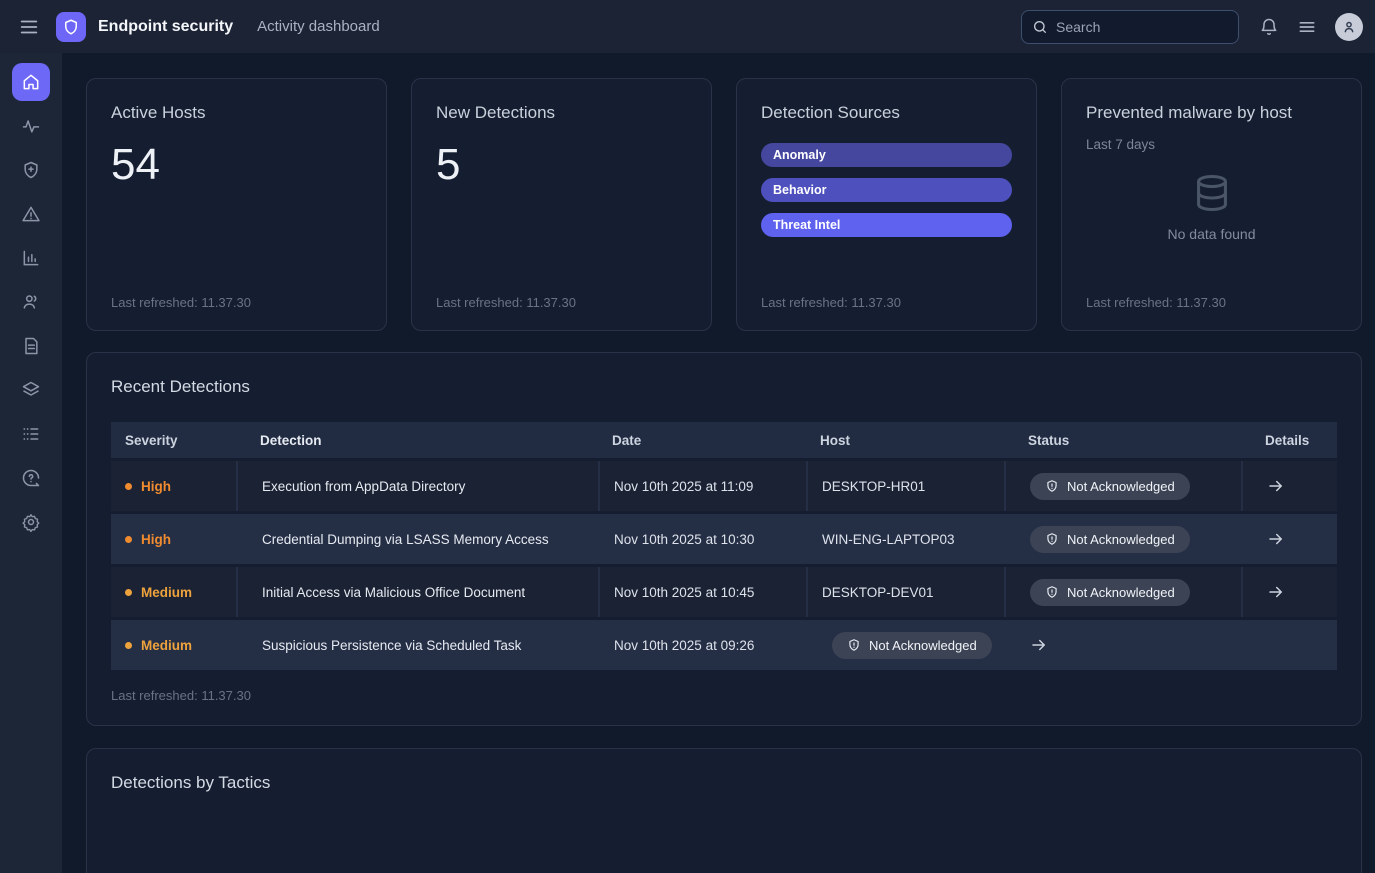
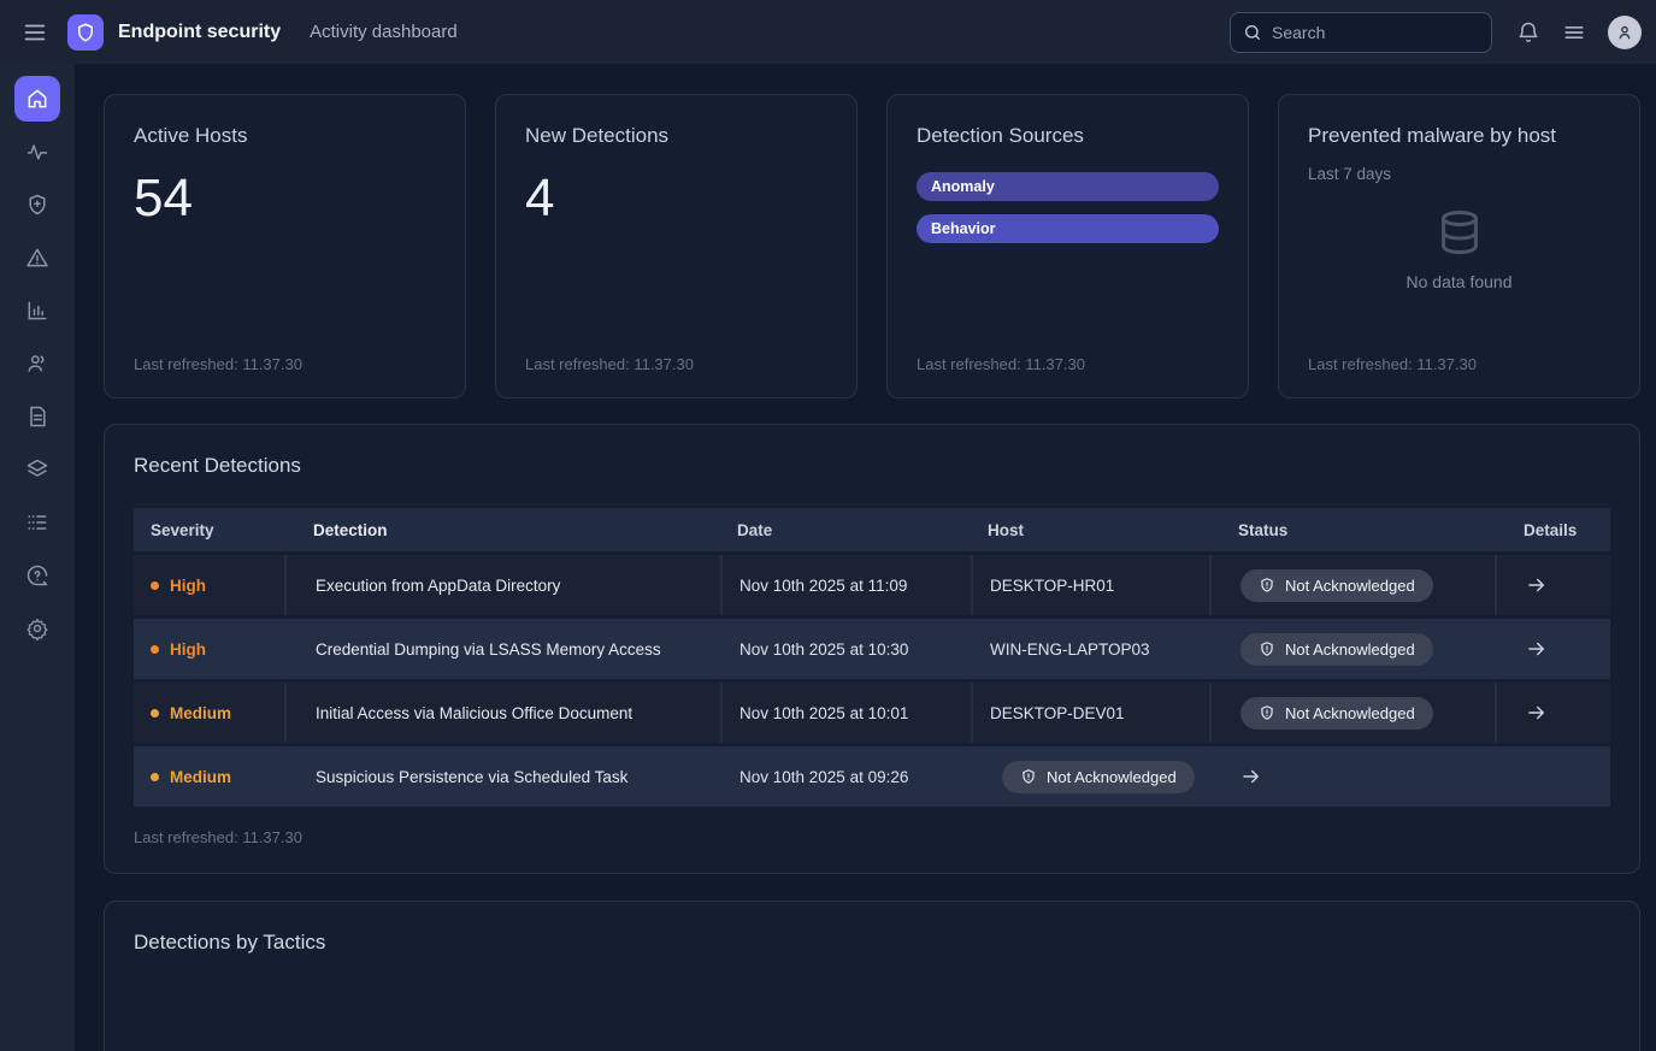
  Endpoint security
  Activity dashboard
  Search
  Active Hosts
  54
  Last refreshed: 11.37.30
  New Detections
- 5
+ 4
  Last refreshed: 11.37.30
  Detection Sources
  Anomaly
  Behavior
- Threat Intel
  Last refreshed: 11.37.30
  Prevented malware by host
  Last 7 days
  No data found
  Last refreshed: 11.37.30
  Recent Detections
  Severity
  Detection
  Date
  Host
  Status
  Details
  High
  Execution from AppData Directory
  Nov 10th 2025 at 11:09
  DESKTOP-HR01
  Not Acknowledged
  High
  Credential Dumping via LSASS Memory Access
  Nov 10th 2025 at 10:30
  WIN-ENG-LAPTOP03
  Not Acknowledged
  Medium
  Initial Access via Malicious Office Document
- Nov 10th 2025 at 10:45
+ Nov 10th 2025 at 10:01
  DESKTOP-DEV01
  Not Acknowledged
  Medium
  Suspicious Persistence via Scheduled Task
  Nov 10th 2025 at 09:26
  Not Acknowledged
  Last refreshed: 11.37.30
  Detections by Tactics
